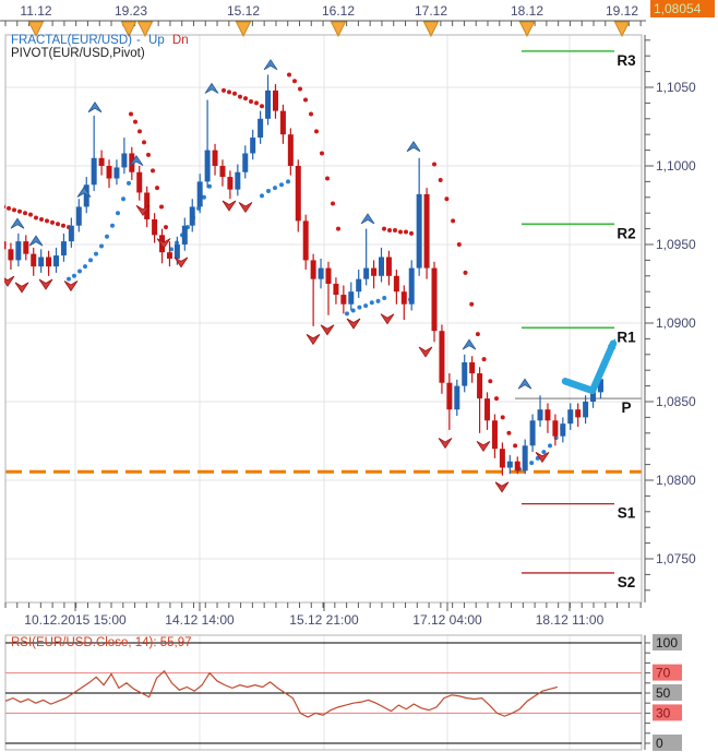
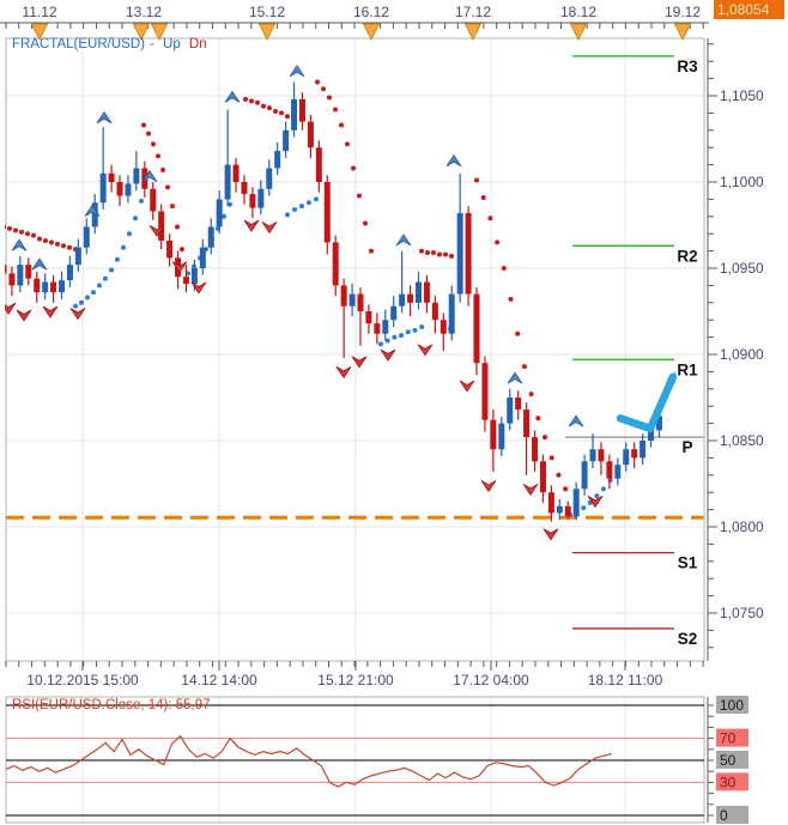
  R3
  R2
  R1
  P
  S1
  S2
  11.12
- 19.23
+ 13.12
  15.12
  16.12
  17.12
  18.12
  19.12
  10.12.2015 15:00
  14.12 14:00
  15.12 21:00
  17.12 04:00
  18.12 11:00
  1,1050
  1,1000
  1,0950
  1,0900
  1,0850
  1,0800
  1,0750
  100
  70
  50
  30
  0
  FRACTAL(EUR/USD) - Up Dn
- PIVOT(EUR/USD,Pivot)
  1,08054
  RSI(EUR/USD.Close, 14): 55,97
